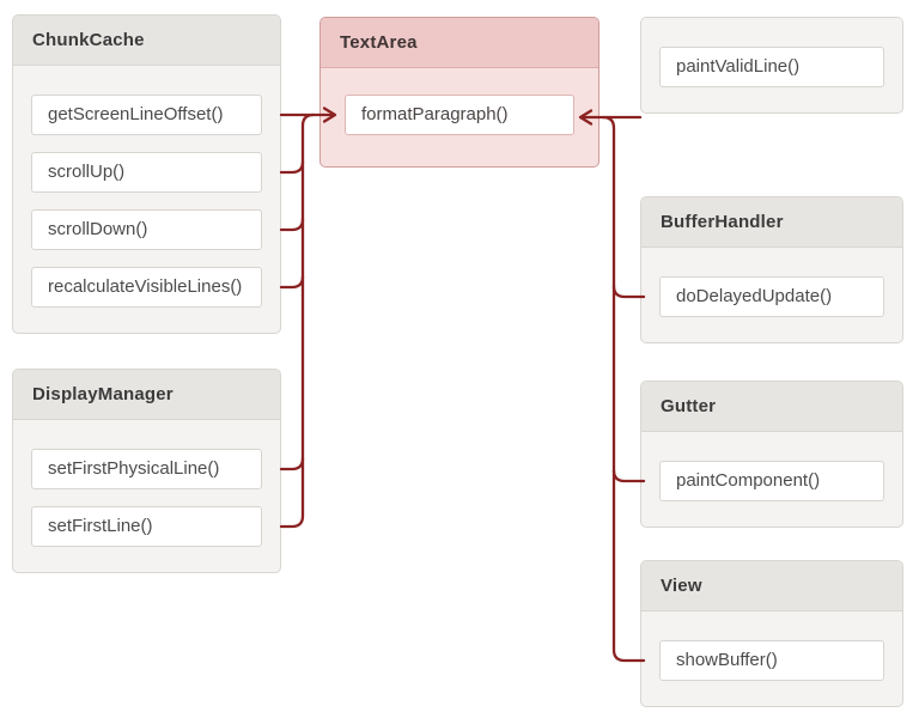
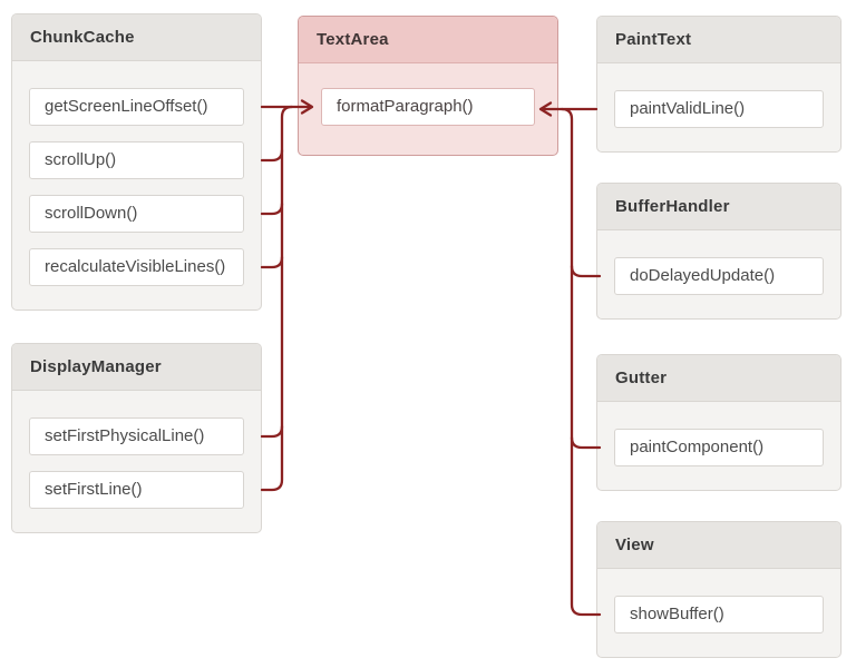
  ChunkCache
  getScreenLineOffset()
  scrollUp()
  scrollDown()
  recalculateVisibleLines()
  DisplayManager
  setFirstPhysicalLine()
  setFirstLine()
  TextArea
  formatParagraph()
+ PaintText
  paintValidLine()
  BufferHandler
  doDelayedUpdate()
  Gutter
  paintComponent()
  View
  showBuffer()
